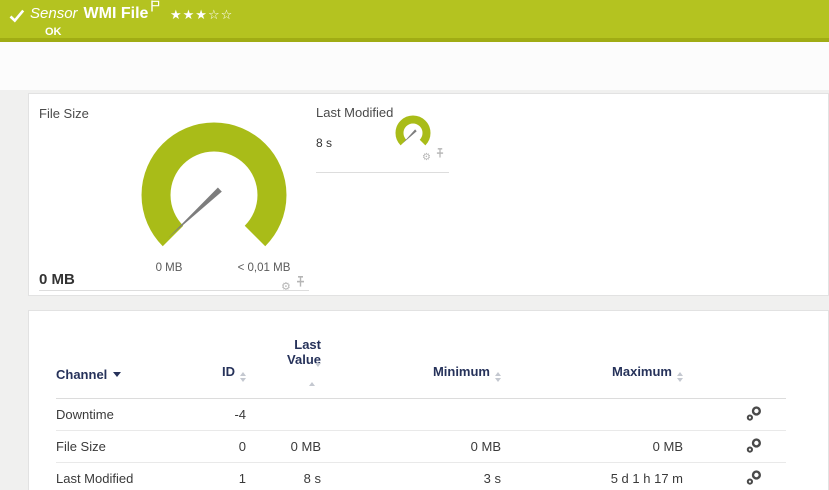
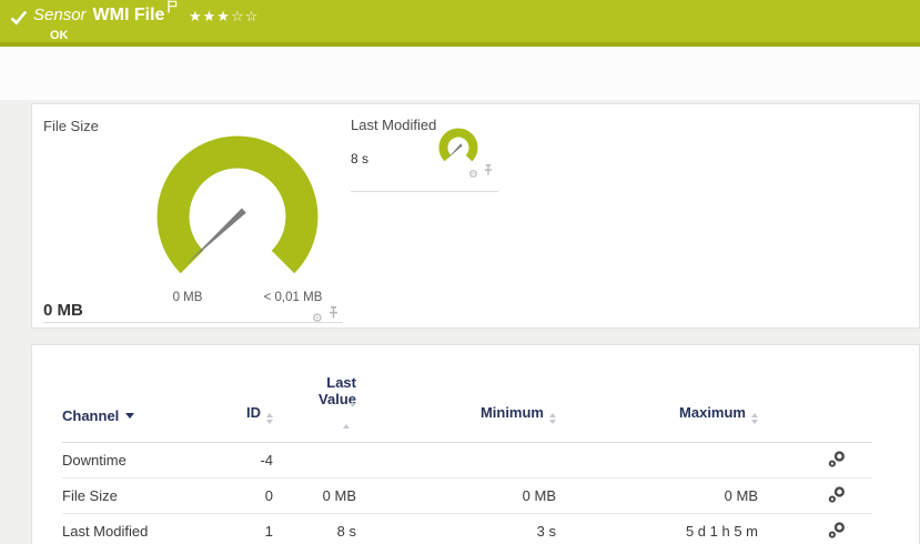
  Sensor WMI File
  ★★★☆☆
  OK
  File Size
  0 MB
  < 0,01 MB
  0 MB
  ⚙
  Last Modified
  8 s
  ⚙
  Channel	ID	Last Value	Minimum	Maximum
  Downtime	-4
  File Size	0	0 MB	0 MB	0 MB
- Last Modified	1	8 s	3 s	5 d 1 h 17 m
+ Last Modified	1	8 s	3 s	5 d 1 h 5 m
